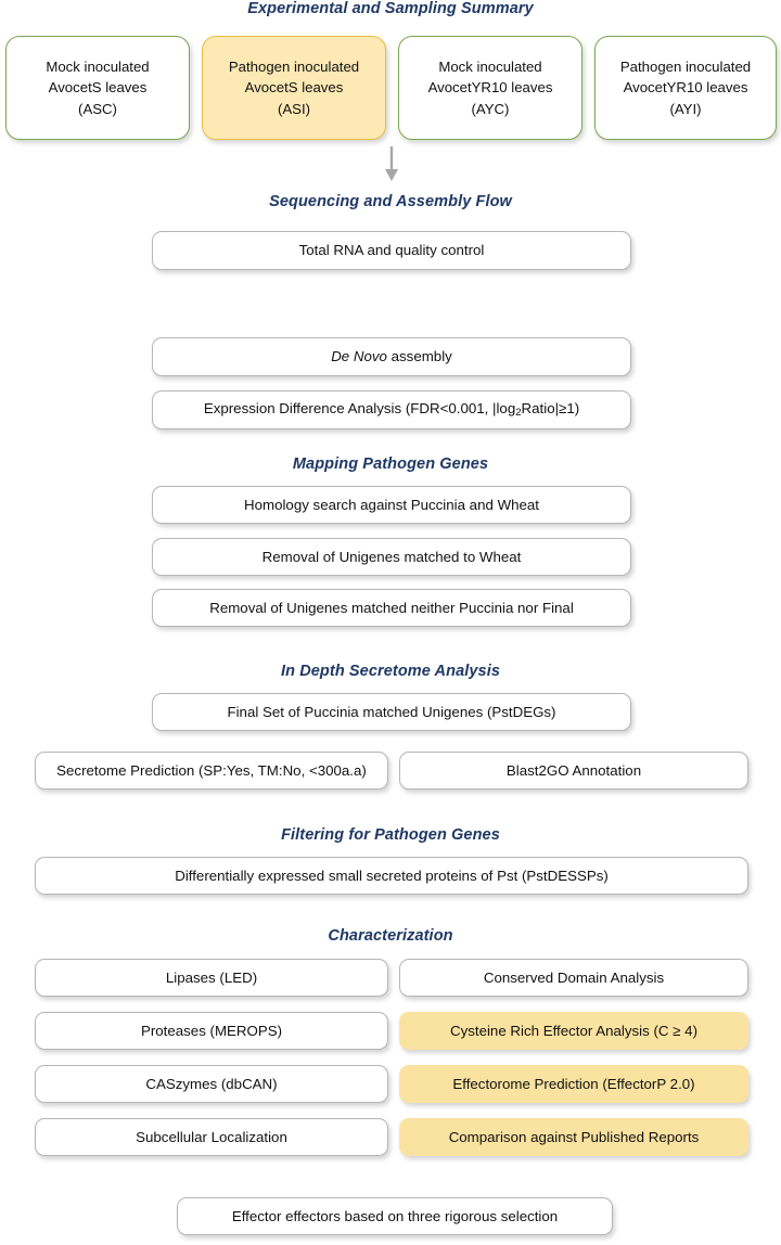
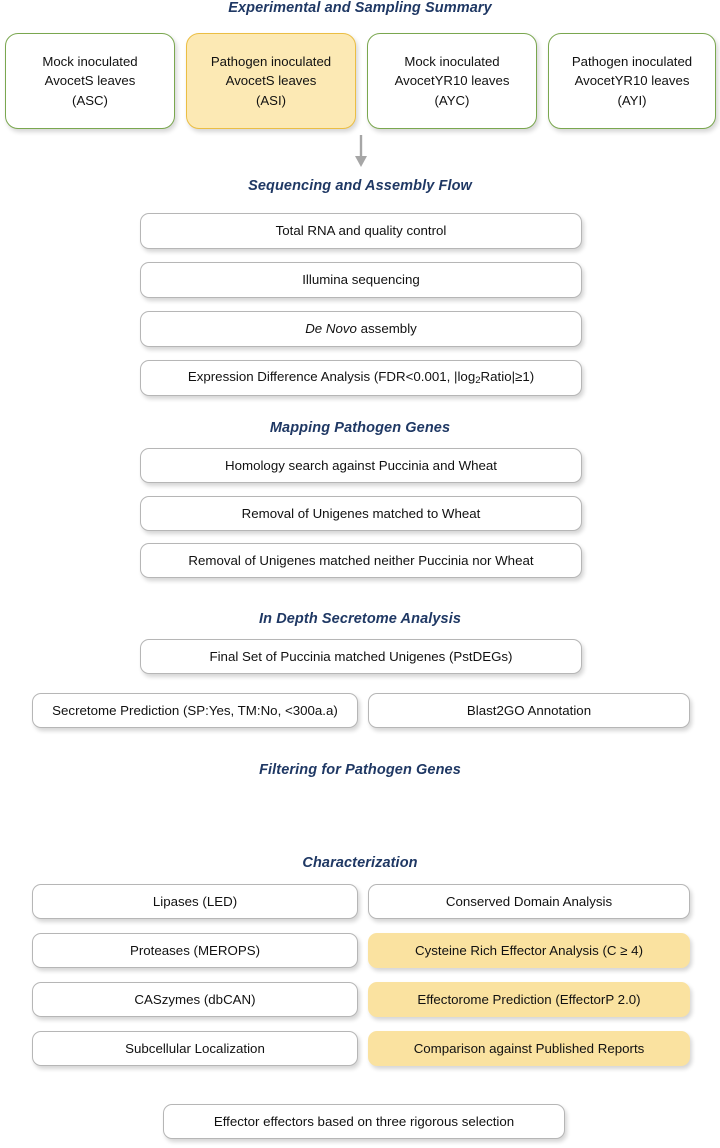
  Experimental and Sampling Summary
  Mock inoculated
  AvocetS leaves
  (ASC)
  Pathogen inoculated
  AvocetS leaves
  (ASI)
  Mock inoculated
  AvocetYR10 leaves
  (AYC)
  Pathogen inoculated
  AvocetYR10 leaves
  (AYI)
  Sequencing and Assembly Flow
  Total RNA and quality control
+ Illumina sequencing
  De Novo assembly
  Expression Difference Analysis (FDR<0.001, |log2Ratio|≥1)
  Mapping Pathogen Genes
  Homology search against Puccinia and Wheat
  Removal of Unigenes matched to Wheat
- Removal of Unigenes matched neither Puccinia nor Final
+ Removal of Unigenes matched neither Puccinia nor Wheat
  In Depth Secretome Analysis
  Final Set of Puccinia matched Unigenes (PstDEGs)
  Secretome Prediction (SP:Yes, TM:No, <300a.a)
  Blast2GO Annotation
  Filtering for Pathogen Genes
- Differentially expressed small secreted proteins of Pst (PstDESSPs)
  Characterization
  Lipases (LED)
  Conserved Domain Analysis
  Proteases (MEROPS)
  Cysteine Rich Effector Analysis (C ≥ 4)
  CASzymes (dbCAN)
  Effectorome Prediction (EffectorP 2.0)
  Subcellular Localization
  Comparison against Published Reports
  Effector effectors based on three rigorous selection
